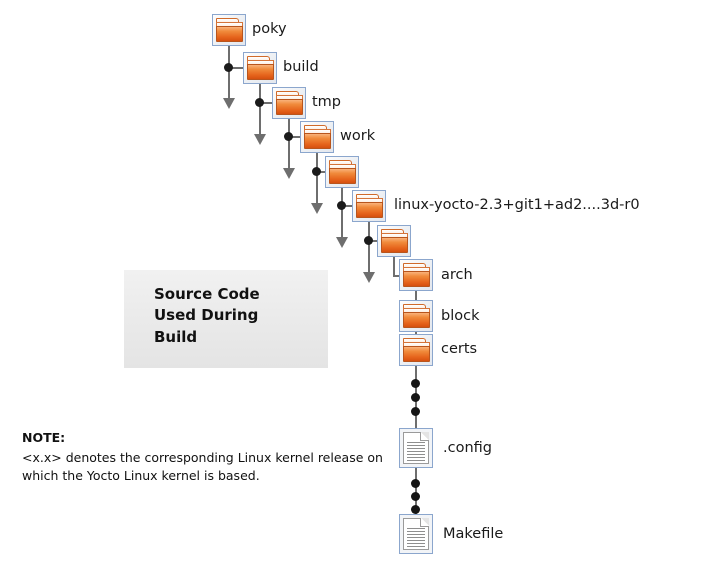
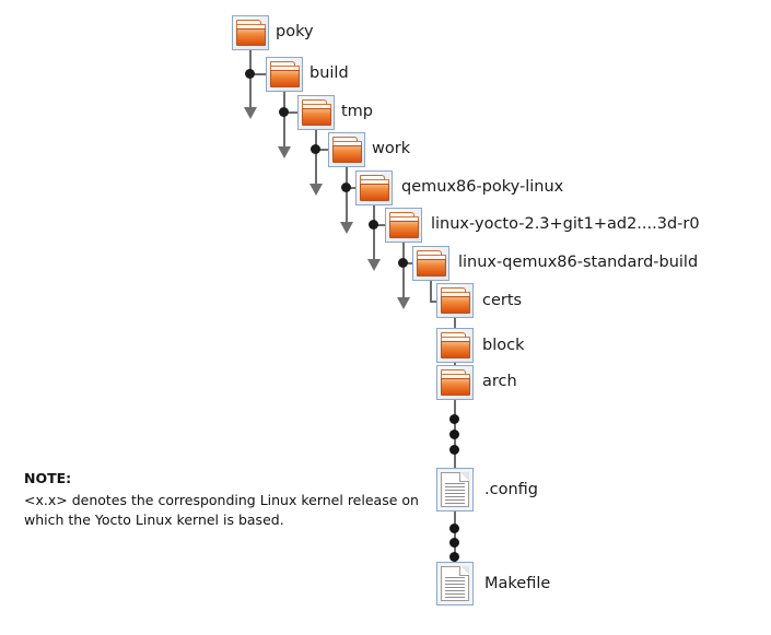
  poky
  build
  tmp
  work
+ qemux86-poky-linux
  linux-yocto-2.3+git1+ad2....3d-r0
+ linux-qemux86-standard-build
- arch
+ certs
  block
- certs
+ arch
  .config
  Makefile
- Source Code
- Used During
- Build
  NOTE:
  <x.x> denotes the corresponding Linux kernel release on
  which the Yocto Linux kernel is based.
